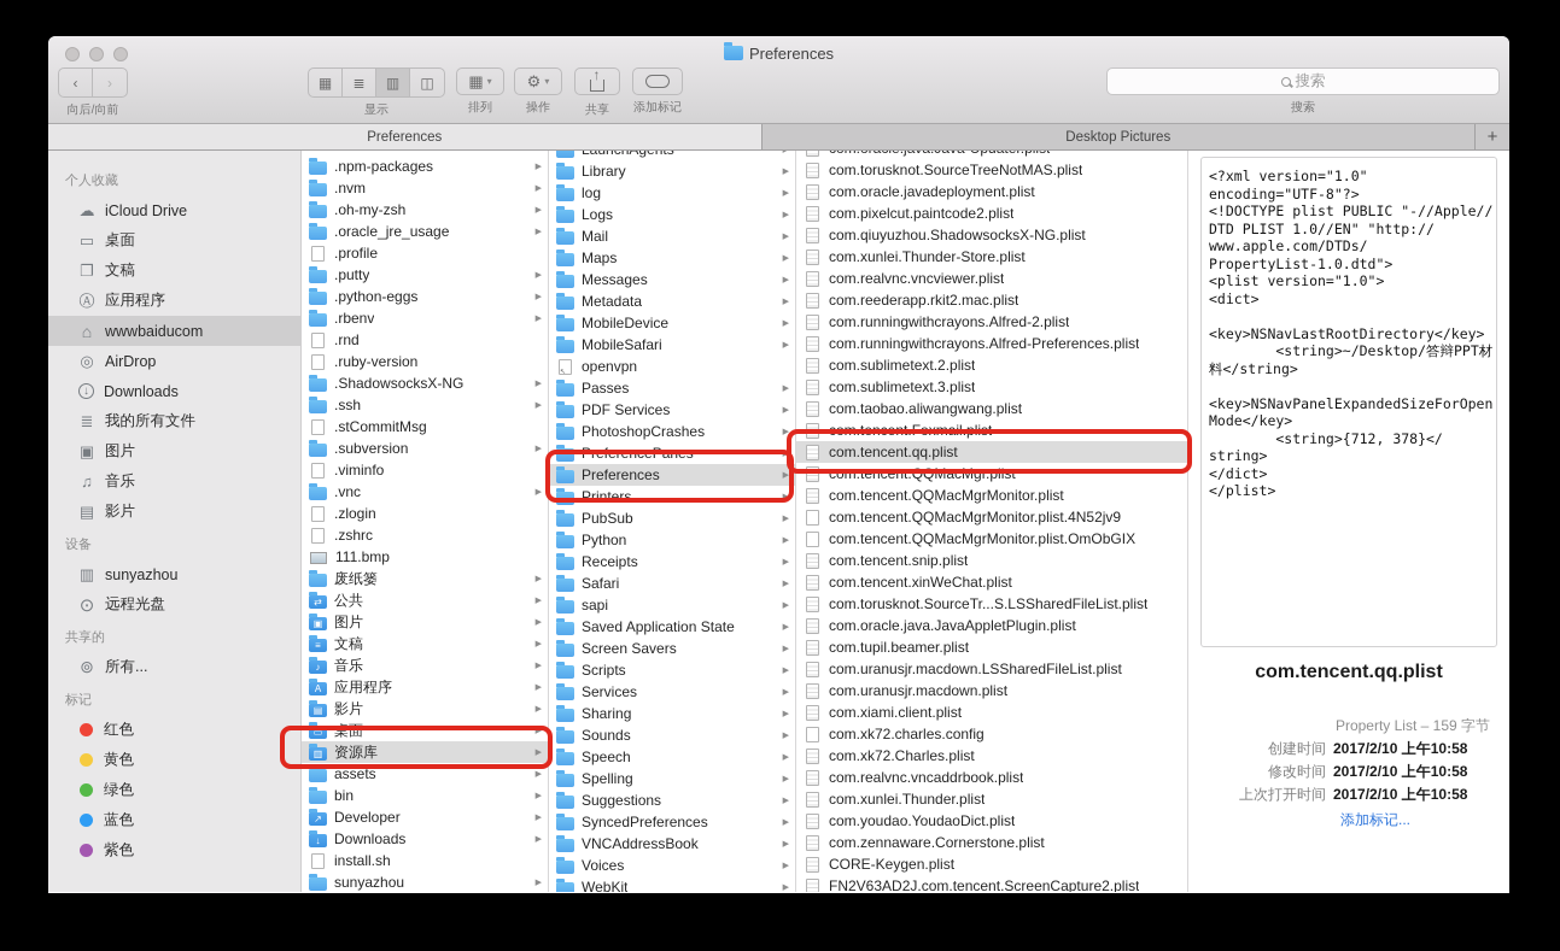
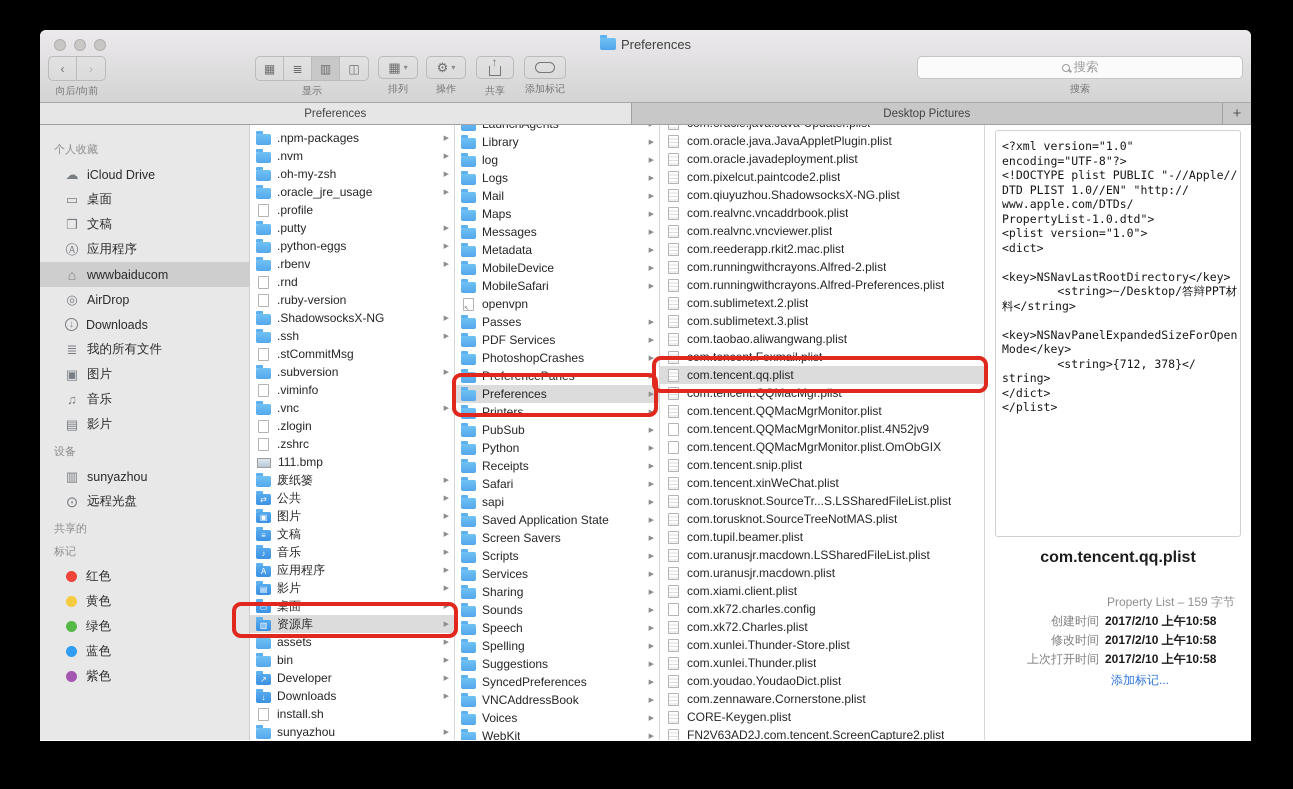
  Preferences
  ‹
  ›
  向后/向前
  ▦
  ≣
  ▥
  ◫
  显示
  ▦
  ▾
  排列
  ⚙
  ▾
  操作
  共享
  添加标记
  搜索
  搜索
  Preferences
  Desktop Pictures
  +
  个人收藏
  iCloud Drive
  桌面
  文稿
  应用程序
  wwwbaiducom
  AirDrop
  Downloads
  我的所有文件
  图片
  音乐
  影片
  设备
  sunyazhou
  远程光盘
  共享的
- 所有...
  标记
  红色
  黄色
  绿色
  蓝色
  紫色
  .npm-packages
  .nvm
  .oh-my-zsh
  .oracle_jre_usage
  .profile
  .putty
  .python-eggs
  .rbenv
  .rnd
  .ruby-version
  .ShadowsocksX-NG
  .ssh
  .stCommitMsg
  .subversion
  .viminfo
  .vnc
  .zlogin
  .zshrc
  111.bmp
  废纸篓
  ⇄
  公共
  ▣
  图片
  ≡
  文稿
  ♪
  音乐
  A
  应用程序
  ▤
  影片
  ▭
  桌面
  ▥
  资源库
  assets
  bin
  ↗
  Developer
  ↓
  Downloads
  install.sh
  sunyazhou
  Library
  log
  Logs
  Mail
  Maps
  Messages
  Metadata
  MobileDevice
  MobileSafari
  openvpn
  Passes
  PDF Services
  PhotoshopCrashes
  PreferencePanes
  Preferences
  Printers
  PubSub
  Python
  Receipts
  Safari
  sapi
  Saved Application State
  Screen Savers
  Scripts
  Services
  Sharing
  Sounds
  Speech
  Spelling
  Suggestions
  SyncedPreferences
  VNCAddressBook
  Voices
  WebKit
- com.torusknot.SourceTreeNotMAS.plist
+ com.oracle.java.JavaAppletPlugin.plist
  com.oracle.javadeployment.plist
  com.pixelcut.paintcode2.plist
  com.qiuyuzhou.ShadowsocksX-NG.plist
- com.xunlei.Thunder-Store.plist
+ com.realvnc.vncaddrbook.plist
  com.realvnc.vncviewer.plist
  com.reederapp.rkit2.mac.plist
  com.runningwithcrayons.Alfred-2.plist
  com.runningwithcrayons.Alfred-Preferences.plist
  com.sublimetext.2.plist
  com.sublimetext.3.plist
  com.taobao.aliwangwang.plist
  com.tencent.Foxmail.plist
  com.tencent.qq.plist
  com.tencent.QQMacMgr.plist
  com.tencent.QQMacMgrMonitor.plist
  com.tencent.QQMacMgrMonitor.plist.4N52jv9
  com.tencent.QQMacMgrMonitor.plist.OmObGIX
  com.tencent.snip.plist
  com.tencent.xinWeChat.plist
  com.torusknot.SourceTr...S.LSSharedFileList.plist
- com.oracle.java.JavaAppletPlugin.plist
+ com.torusknot.SourceTreeNotMAS.plist
  com.tupil.beamer.plist
  com.uranusjr.macdown.LSSharedFileList.plist
  com.uranusjr.macdown.plist
  com.xiami.client.plist
  com.xk72.charles.config
  com.xk72.Charles.plist
- com.realvnc.vncaddrbook.plist
+ com.xunlei.Thunder-Store.plist
  com.xunlei.Thunder.plist
  com.youdao.YoudaoDict.plist
  com.zennaware.Cornerstone.plist
  CORE-Keygen.plist
  FN2V63AD2J.com.tencent.ScreenCapture2.plist
  <?xml version="1.0"
  encoding="UTF-8"?>
  <!DOCTYPE plist PUBLIC "-//Apple//
  DTD PLIST 1.0//EN" "http://
  www.apple.com/DTDs/
  PropertyList-1.0.dtd">
  <plist version="1.0">
  <dict>
  <key>NSNavLastRootDirectory</key>
  <string>~/Desktop/答辩PPT材
  料</string>
  <key>NSNavPanelExpandedSizeForOpen
  Mode</key>
  <string>{712, 378}</
  string>
  </dict>
  </plist>
  com.tencent.qq.plist
  Property List – 159 字节
  创建时间
  2017/2/10 上午10:58
  修改时间
  2017/2/10 上午10:58
  上次打开时间
  2017/2/10 上午10:58
  添加标记...
